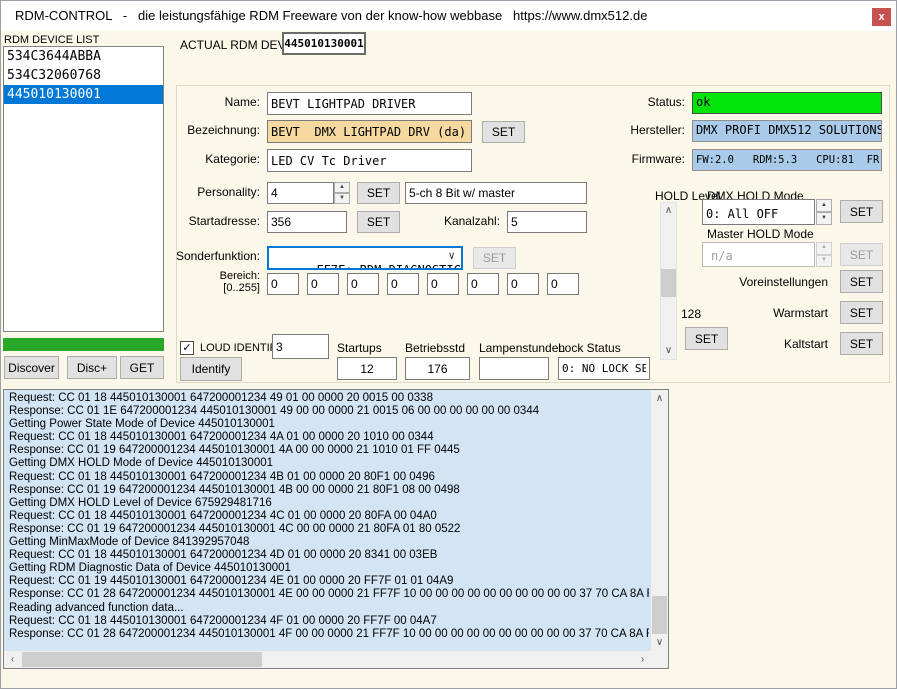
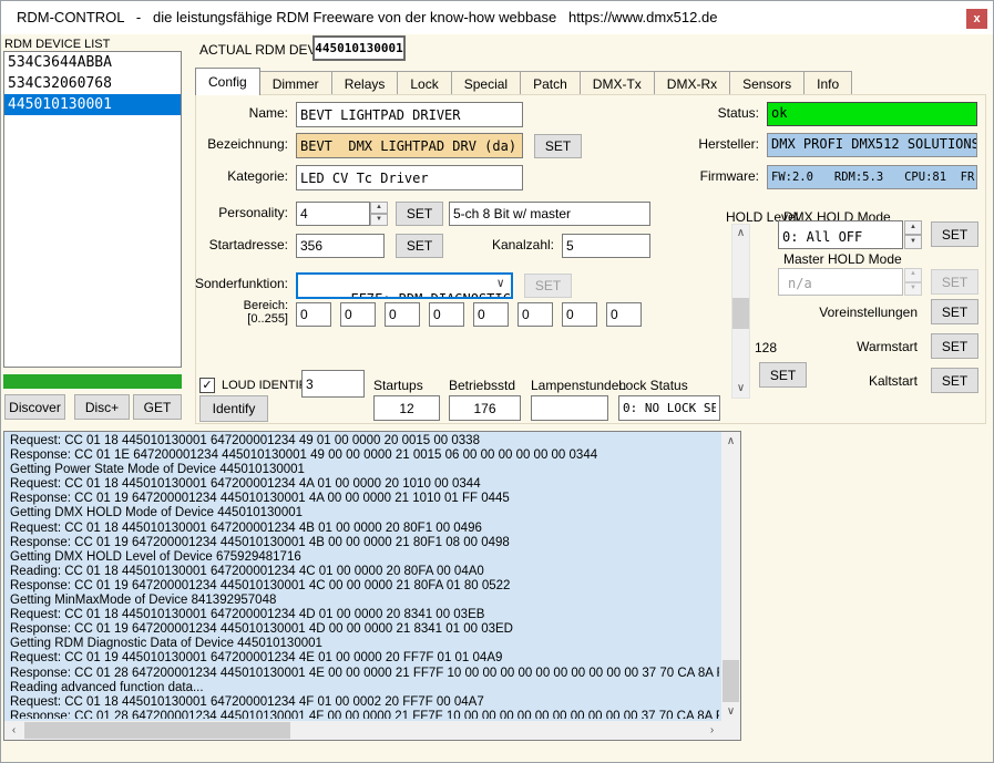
  RDM-CONTROL - die leistungsfähige RDM Freeware von der know-how webbase https://www.dmx512.de
  x
  RDM DEVICE LIST
  534C3644ABBA
  534C32060768
  445010130001
  Discover
  Disc+
  GET
  ACTUAL RDM DE
  445010130001
+ Config
+ Dimmer
+ Relays
+ Lock
+ Special
+ Patch
+ DMX-Tx
+ DMX-Rx
+ Sensors
+ Info
  Name:
  BEVT LIGHTPAD DRIVER
  Bezeichnung:
  BEVT DMX LIGHTPAD DRV (da)
  SET
  Kategorie:
  LED CV Tc Driver
  Personality:
  4
  SET
  5-ch 8 Bit w/ master
  Startadresse:
  356
  SET
  Kanalzahl:
  5
  Sonderfunktion:
  ∨
  SET
  Bereich:
  [0..255]
  0
  0
  0
  0
  0
  0
  0
  0
  ✓
  LOUD IDENTI
  3
  Identify
  Startups
  Betriebsstd
  Lampenstunden
  Lock Status
  12
  176
  0: NO LOCK SE
  Status:
  ok
  Hersteller:
  DMX PROFI DMX512 SOLUTIONS
  Firmware:
  FW:2.0 RDM:5.3 CPU:81 FR
  HOLD Level
  DMX HOLD Mode
  ∧
  ∨
  0: All OFF
  SET
  Master HOLD Mode
  n/a
  SET
  Voreinstellungen
  SET
  128
  Warmstart
  SET
  SET
  Kaltstart
  SET
  Request: CC 01 18 445010130001 647200001234 49 01 00 0000 20 0015 00 0338
  Response: CC 01 1E 647200001234 445010130001 49 00 00 0000 21 0015 06 00 00 00 00 00 00 0344
  Getting Power State Mode of Device 445010130001
  Request: CC 01 18 445010130001 647200001234 4A 01 00 0000 20 1010 00 0344
  Response: CC 01 19 647200001234 445010130001 4A 00 00 0000 21 1010 01 FF 0445
  Getting DMX HOLD Mode of Device 445010130001
  Request: CC 01 18 445010130001 647200001234 4B 01 00 0000 20 80F1 00 0496
  Response: CC 01 19 647200001234 445010130001 4B 00 00 0000 21 80F1 08 00 0498
  Getting DMX HOLD Level of Device 675929481716
- Request: CC 01 18 445010130001 647200001234 4C 01 00 0000 20 80FA 00 04A0
+ Reading: CC 01 18 445010130001 647200001234 4C 01 00 0000 20 80FA 00 04A0
  Response: CC 01 19 647200001234 445010130001 4C 00 00 0000 21 80FA 01 80 0522
  Getting MinMaxMode of Device 841392957048
  Request: CC 01 18 445010130001 647200001234 4D 01 00 0000 20 8341 00 03EB
+ Response: CC 01 19 647200001234 445010130001 4D 00 00 0000 21 8341 01 00 03ED
  Getting RDM Diagnostic Data of Device 445010130001
  Request: CC 01 19 445010130001 647200001234 4E 01 00 0000 20 FF7F 01 01 04A9
  Response: CC 01 28 647200001234 445010130001 4E 00 00 0000 21 FF7F 10 00 00 00 00 00 00 00 00 00 00 37 70 CA 8A
  Reading advanced function data...
- Request: CC 01 18 445010130001 647200001234 4F 01 00 0000 20 FF7F 00 04A7
+ Request: CC 01 18 445010130001 647200001234 4F 01 00 0002 20 FF7F 00 04A7
  Response: CC 01 28 647200001234 445010130001 4F 00 00 0000 21 FF7F 10 00 00 00 00 00 00 00 00 00 00 37 70 CA 8A
  ∧
  ∨
  ‹
  ›
